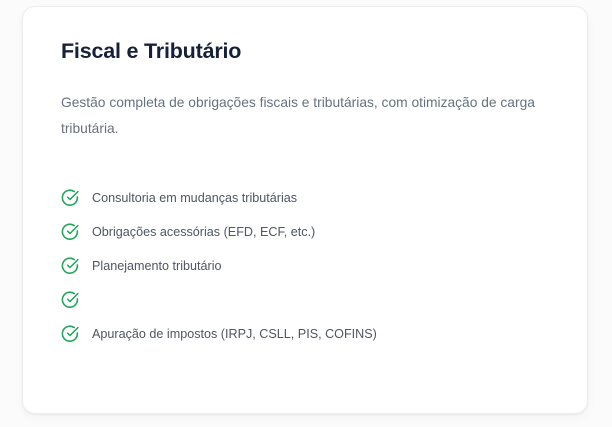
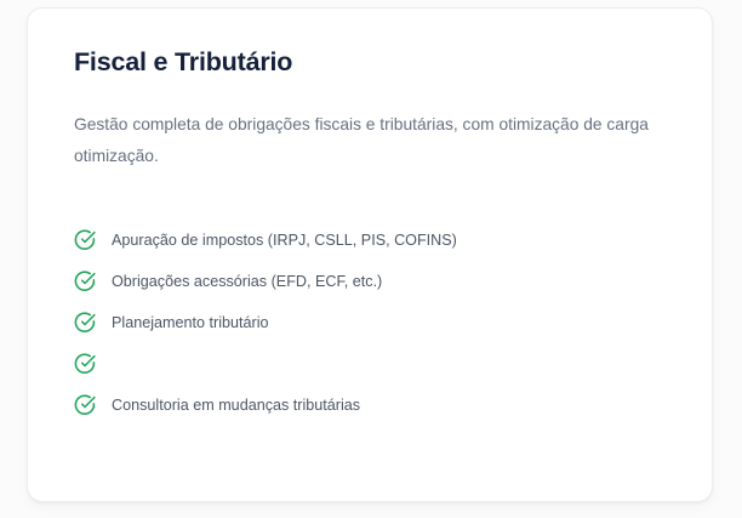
  Fiscal e Tributário
- Gestão completa de obrigações fiscais e tributárias, com otimização de carga tributária.
+ Gestão completa de obrigações fiscais e tributárias, com otimização de carga otimização.
- Consultoria em mudanças tributárias
+ Apuração de impostos (IRPJ, CSLL, PIS, COFINS)
  Obrigações acessórias (EFD, ECF, etc.)
  Planejamento tributário
- Apuração de impostos (IRPJ, CSLL, PIS, COFINS)
+ Consultoria em mudanças tributárias
